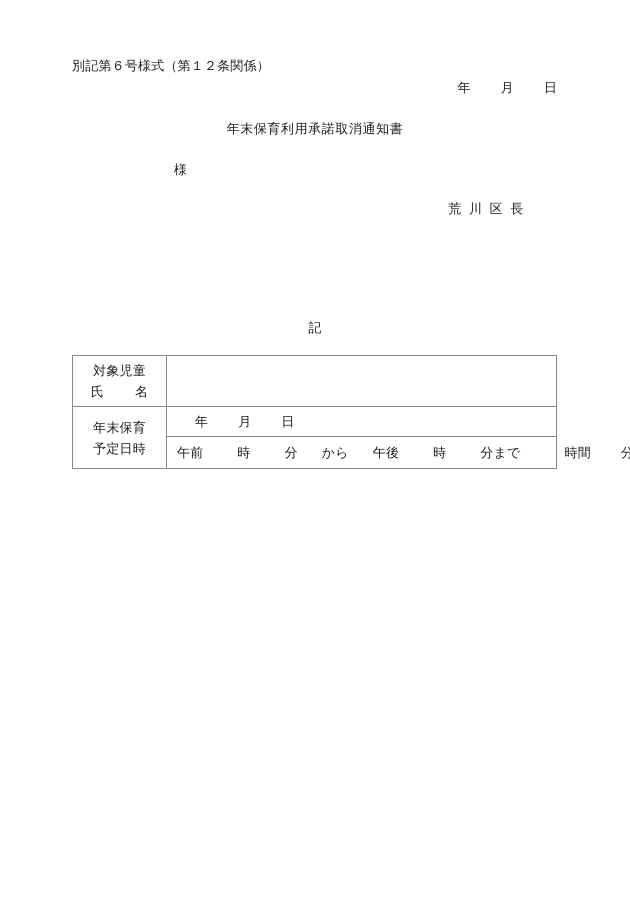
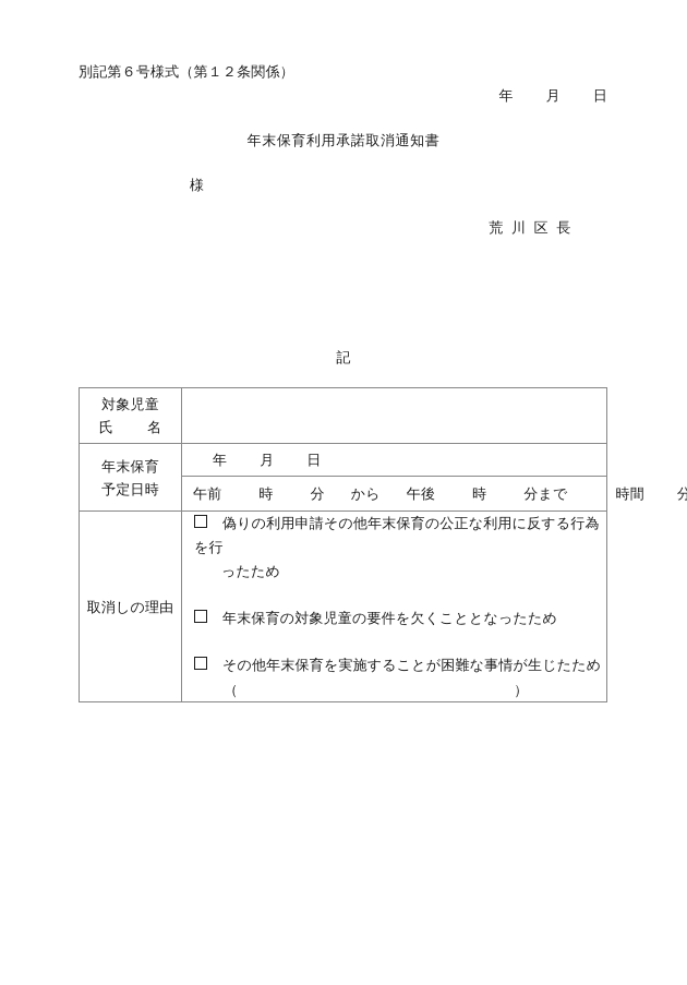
  別記第６号様式（第１２条関係）
  年 月 日
  年末保育利用承諾取消通知書
  様
  荒川区長
  記
  対象児童 氏 名
  年末保育 予定日時
  年 月 日
  午前 時 分 から 午後 時 分まで 時間 分
+ 取消しの理由	偽りの利用申請その他年末保育の公正な利用に反する行為を行 ったため 年末保育の対象児童の要件を欠くこととなったため その他年末保育を実施することが困難な事情が生じたため （ ）
